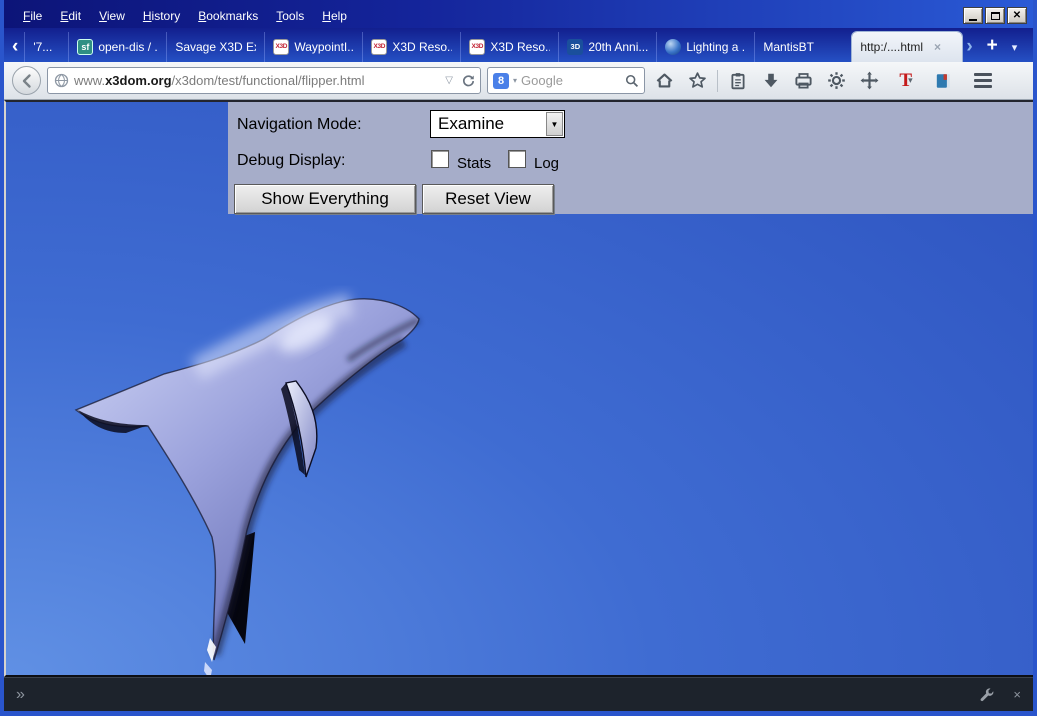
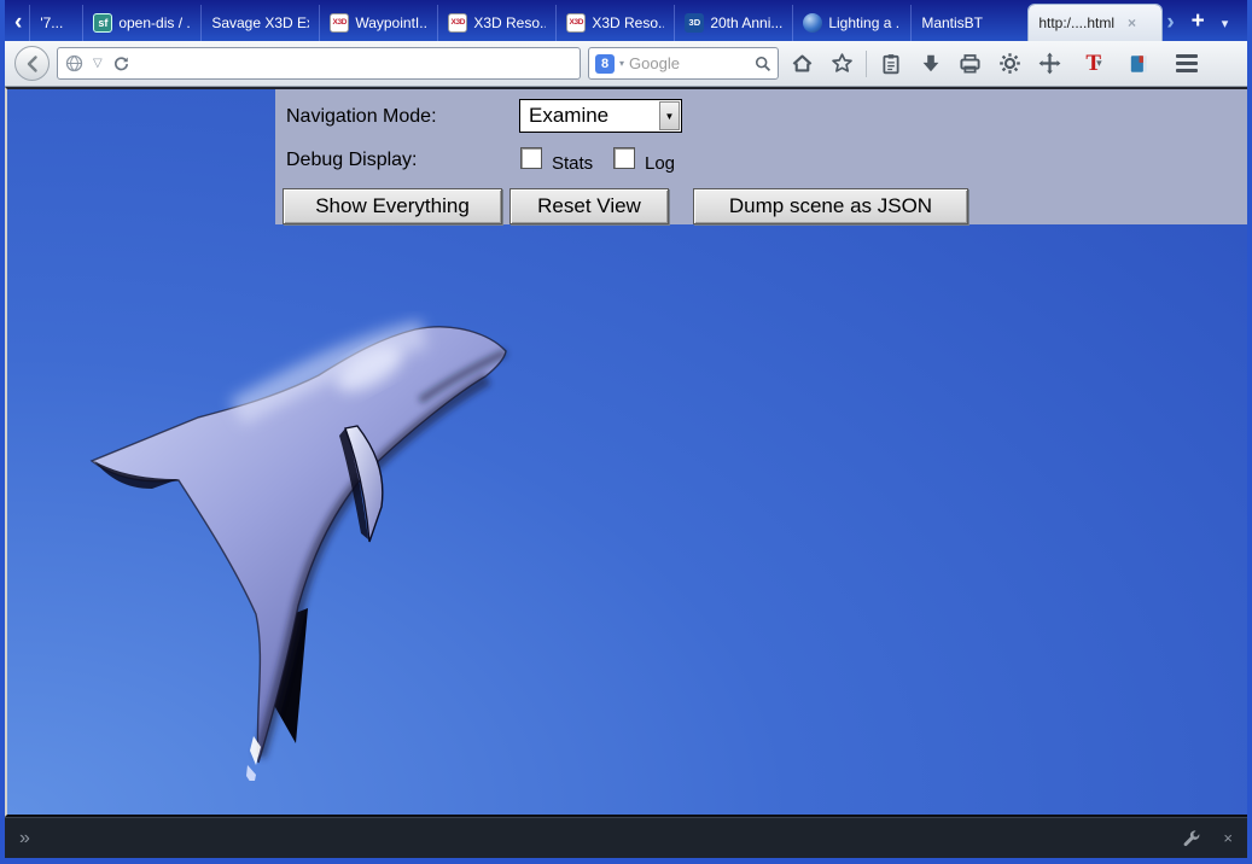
- File
- Edit
- View
- History
- Bookmarks
- Tools
- Help
- ✕
  ‹
  '7...
  sf
  open-dis / .
  Savage X3D E
  WaypointI..
  X3D Reso..
  X3D Reso..
  3D
  20th Anni...
  Lighting a .
  MantisBT
  http:/....html
  ×
  ›
  +
  ▾
- www.x3dom.org/x3dom/test/functional/flipper.html
  ▽
  8
  ▾
  Google
  T
  ▾
  Navigation Mode:
  Examine
  ▼
  Debug Display:
  Stats
  Log
  Show Everything
  Reset View
+ Dump scene as JSON
  »
  ×
